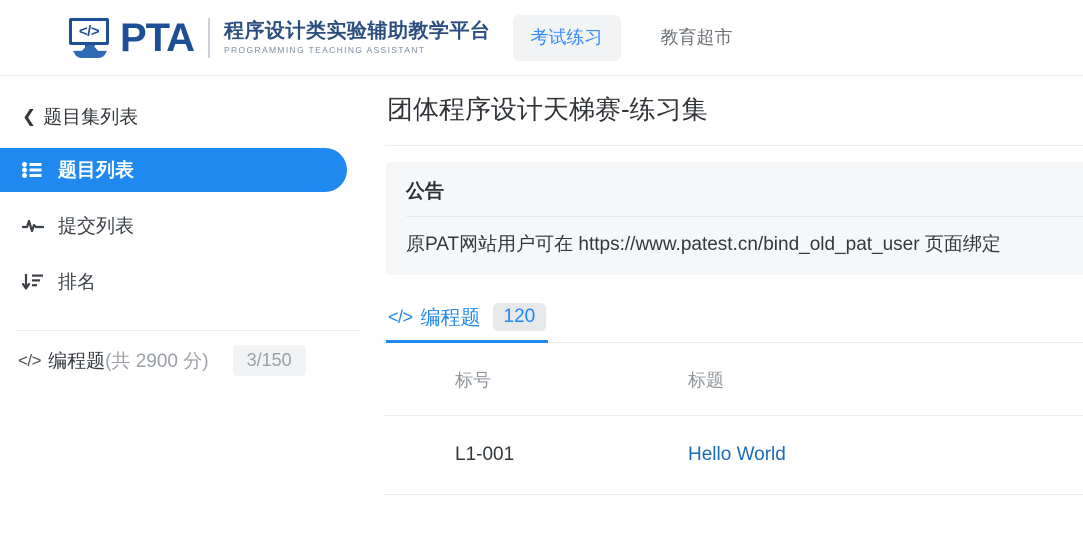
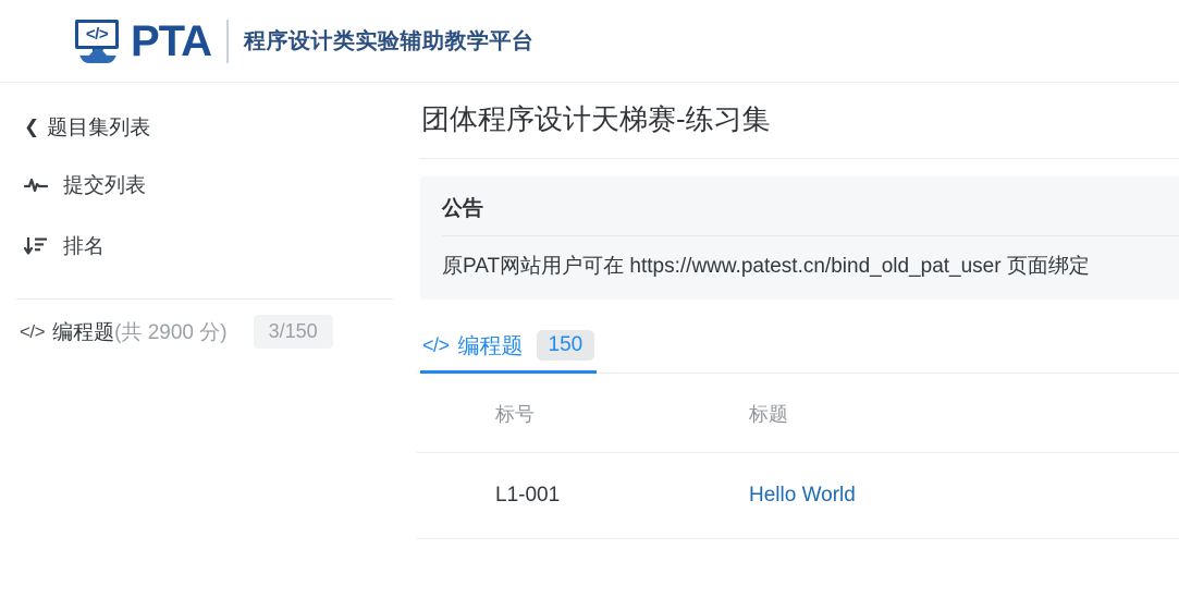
  </>
  PTA
  程序设计类实验辅助教学平台
- PROGRAMMING TEACHING ASSISTANT
- 考试练习
- 教育超市
  ❮
  题目集列表
- 题目列表
  提交列表
  排名
  </>
  编程题(共 2900 分)
  3/150
  团体程序设计天梯赛-练习集
  公告
  原PAT网站用户可在 https://www.patest.cn/bind_old_pat_user 页面绑定
  </>
  编程题
- 120
+ 150
  标号	标题
  L1-001	Hello World
